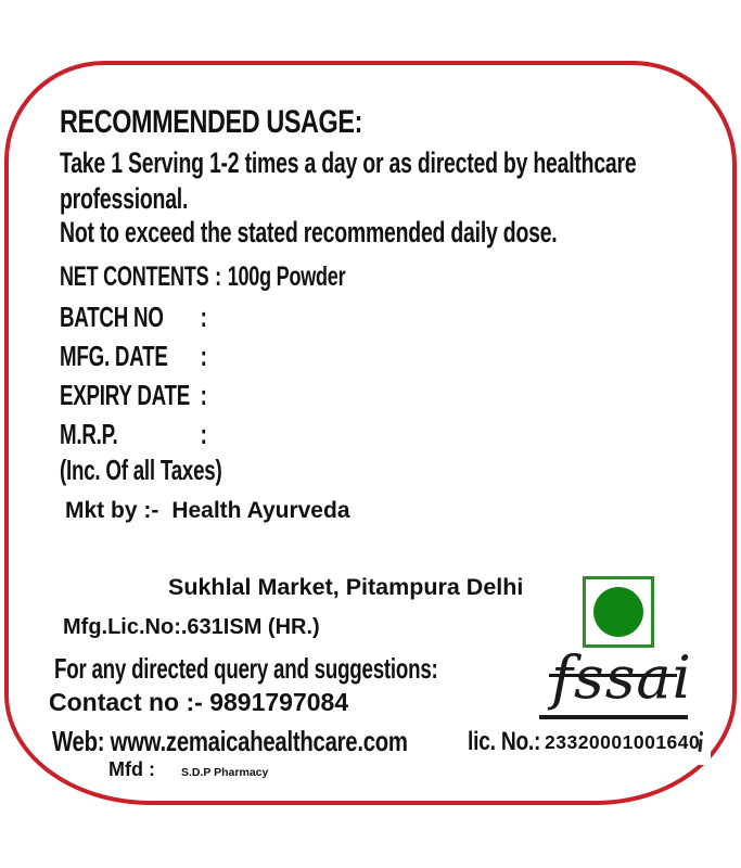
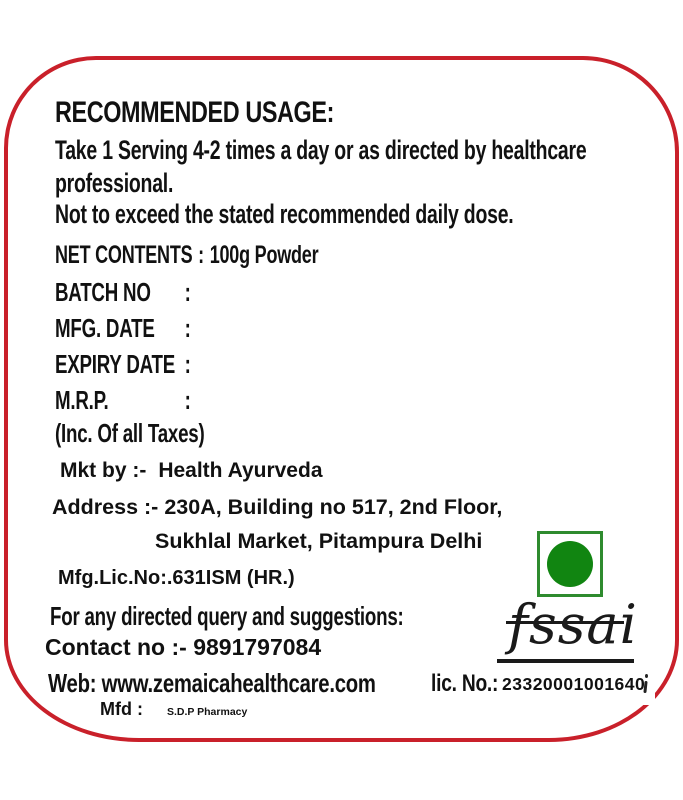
  RECOMMENDED USAGE:
- Take 1 Serving 1-2 times a day or as directed by healthcare
+ Take 1 Serving 4-2 times a day or as directed by healthcare
  professional.
  Not to exceed the stated recommended daily dose.
  NET CONTENTS
  :
  100g Powder
  BATCH NO
  :
  MFG. DATE
  :
  EXPIRY DATE
  :
  M.R.P.
  :
  (Inc. Of all Taxes)
  Mkt by :-
  Health Ayurveda
+ Address :-
+ 230A, Building no 517, 2nd Floor,
  Sukhlal Market, Pitampura Delhi
  Mfg.Lic.No:.631ISM (HR.)
  For any directed query and suggestions:
  Contact no :- 9891797084
  Web: www.zemaicahealthcare.com
  lic. No.:
  23320001001640
  Mfd :
  S.D.P Pharmacy
  fssai
